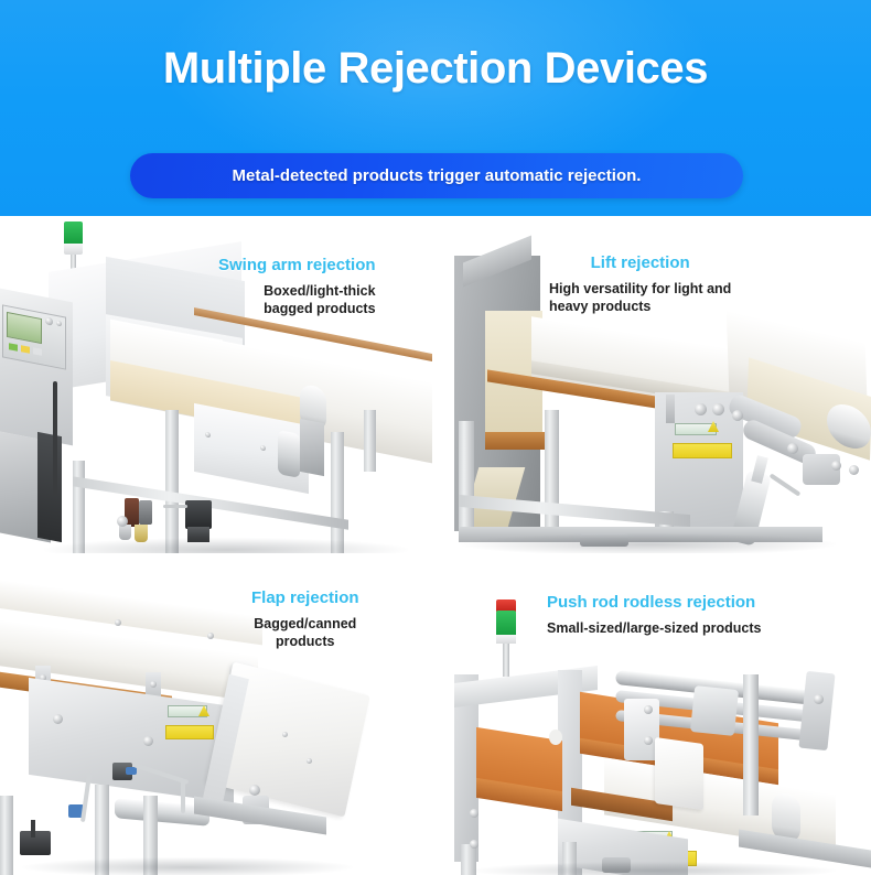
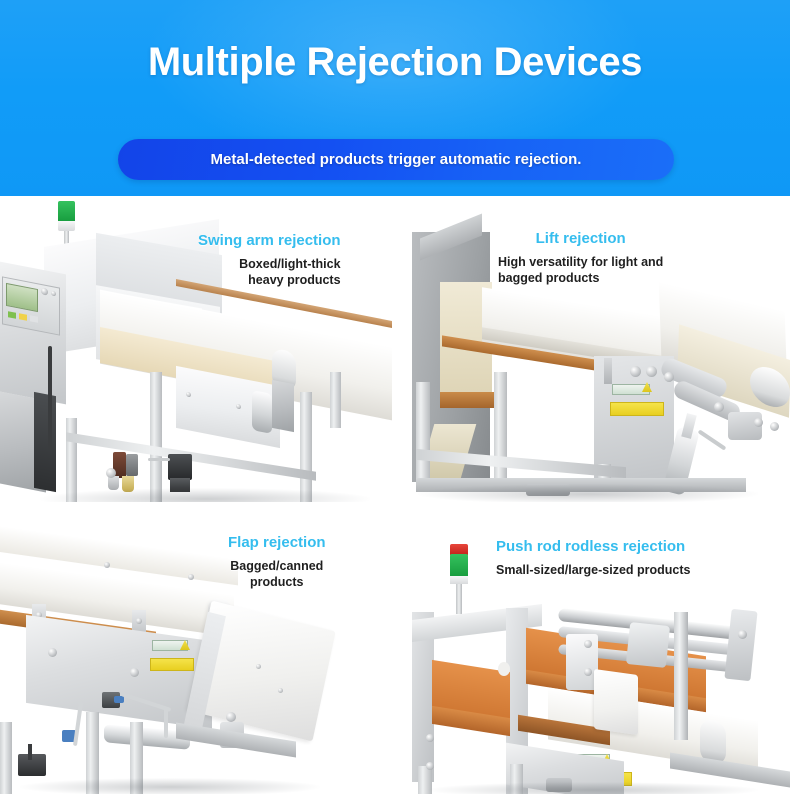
  Multiple Rejection Devices
  Metal-detected products trigger automatic rejection.
  Swing arm rejection
  Boxed/light-thick
- bagged products
+ heavy products
  Lift rejection
  High versatility for light and
- heavy products
+ bagged products
  Flap rejection
  Bagged/canned
  products
  Push rod rodless rejection
  Small-sized/large-sized products
